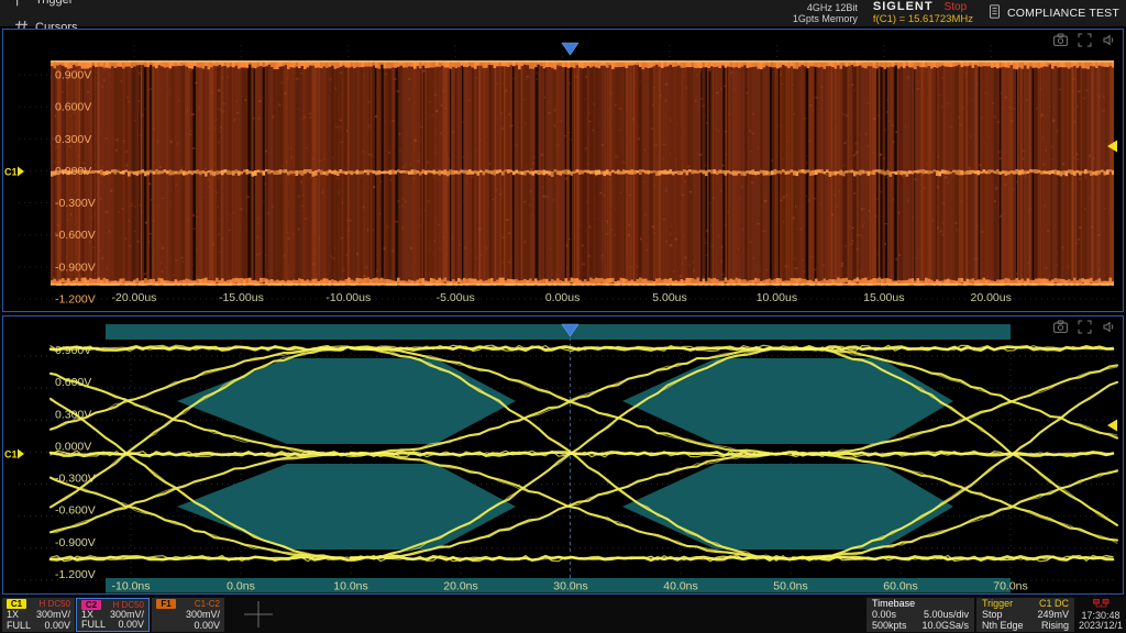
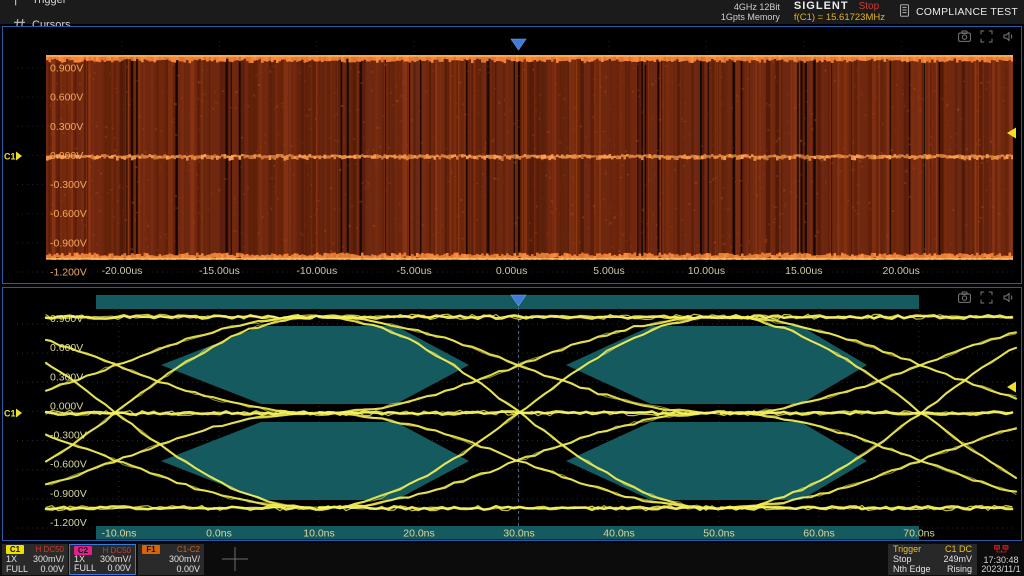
  Cursors
  4GHz 12Bit
  1Gpts Memory
  SIGLENT
  Stop
  f(C1) = 15.61723MHz
  COMPLIANCE TEST
  0.900V
  0.600V
  0.300V
  0.000V
  -0.300V
  -0.600V
  -0.900V
  -1.200V
  -20.00us
  -15.00us
  -10.00us
  -5.00us
  0.00us
  5.00us
  10.00us
  15.00us
  20.00us
  C1
  .900V
  0.60V
  0.30V
  0.000V
  -0.300
  -0.600V
  -0.900V
  -1.200V
  -10.0ns
  0.0ns
  10.0ns
  20.0ns
  30.0ns
  40.0ns
  50.0ns
  60.0ns
  70.0ns
  C1
  C1
  H DC50
  1X
  300mV/
  FULL
  0.00V
  C2
  H DC50
  1X
  300mV/
  FULL
  0.00V
  F1
  C1-C2
  300mV/
  0.00V
- Timebase
- 0.00s
- 5.00us/div
- 500kpts
- 10.0GSa/s
  Trigger
  C1 DC
  Stop
  249mV
  Nth Edge
  Rising
  17:30:48
- 2023/12/1
+ 2023/11/1
